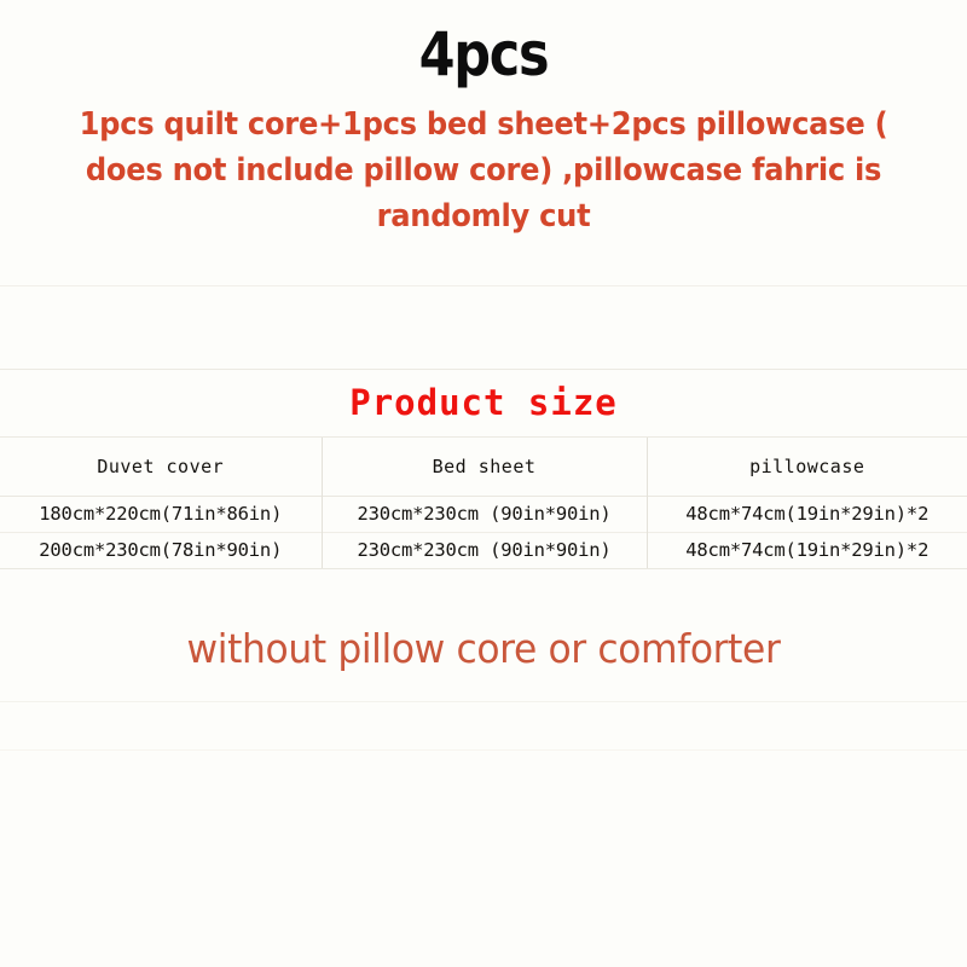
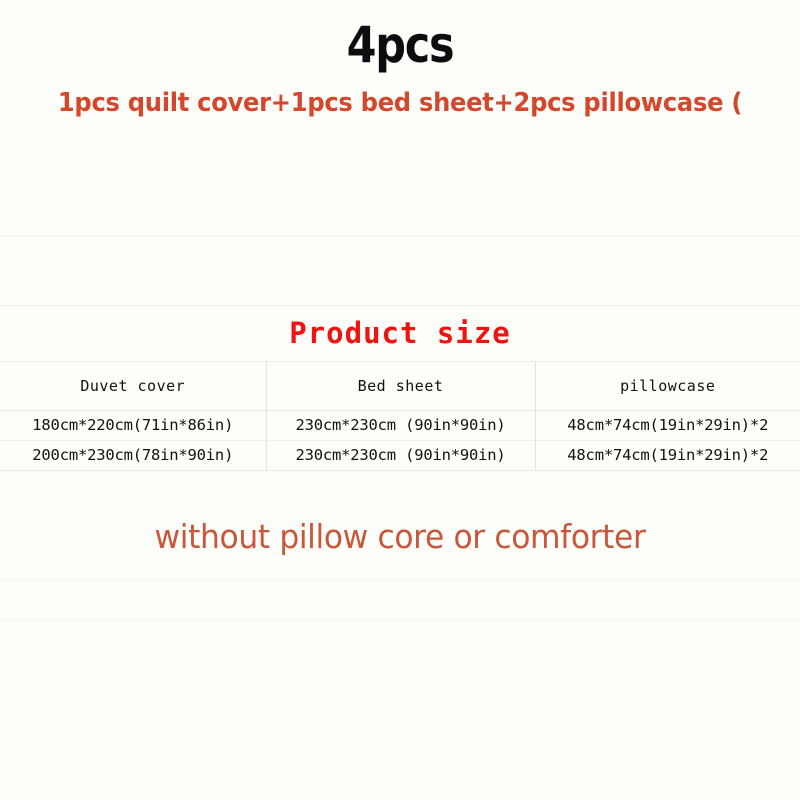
  4pcs
- 1pcs quilt core+1pcs bed sheet+2pcs pillowcase (
+ 1pcs quilt cover+1pcs bed sheet+2pcs pillowcase (
- does not include pillow core) ,pillowcase fahric is
- randomly cut
  Product size
  Duvet cover	Bed sheet	pillowcase
  180cm*220cm(71in*86in)	230cm*230cm (90in*90in)	48cm*74cm(19in*29in)*2
  200cm*230cm(78in*90in)	230cm*230cm (90in*90in)	48cm*74cm(19in*29in)*2
  without pillow core or comforter
